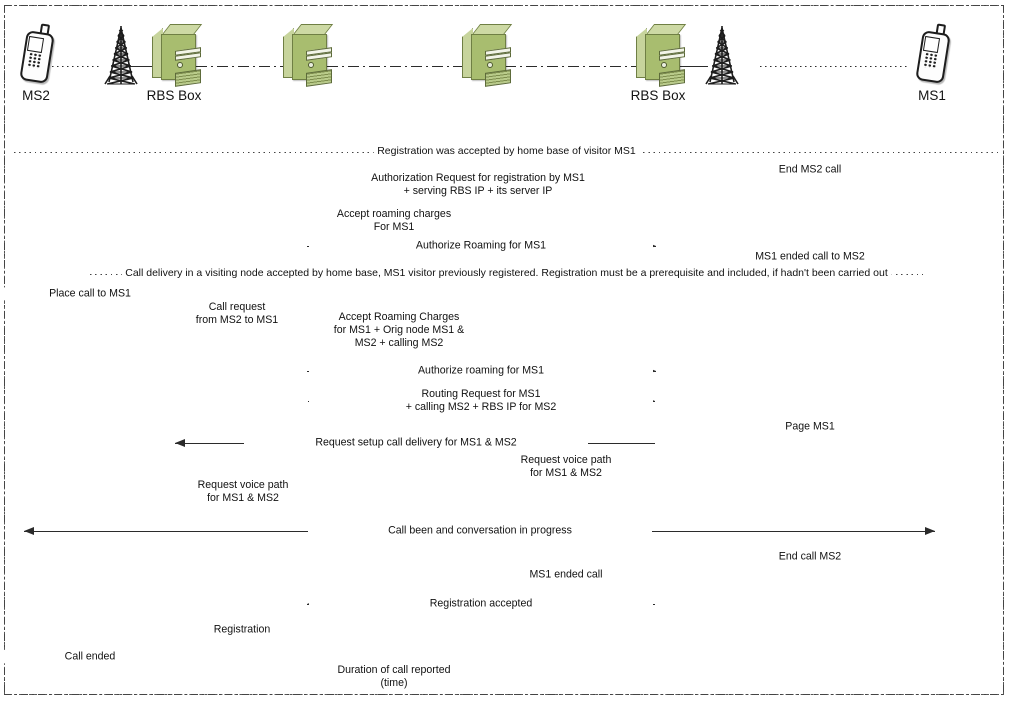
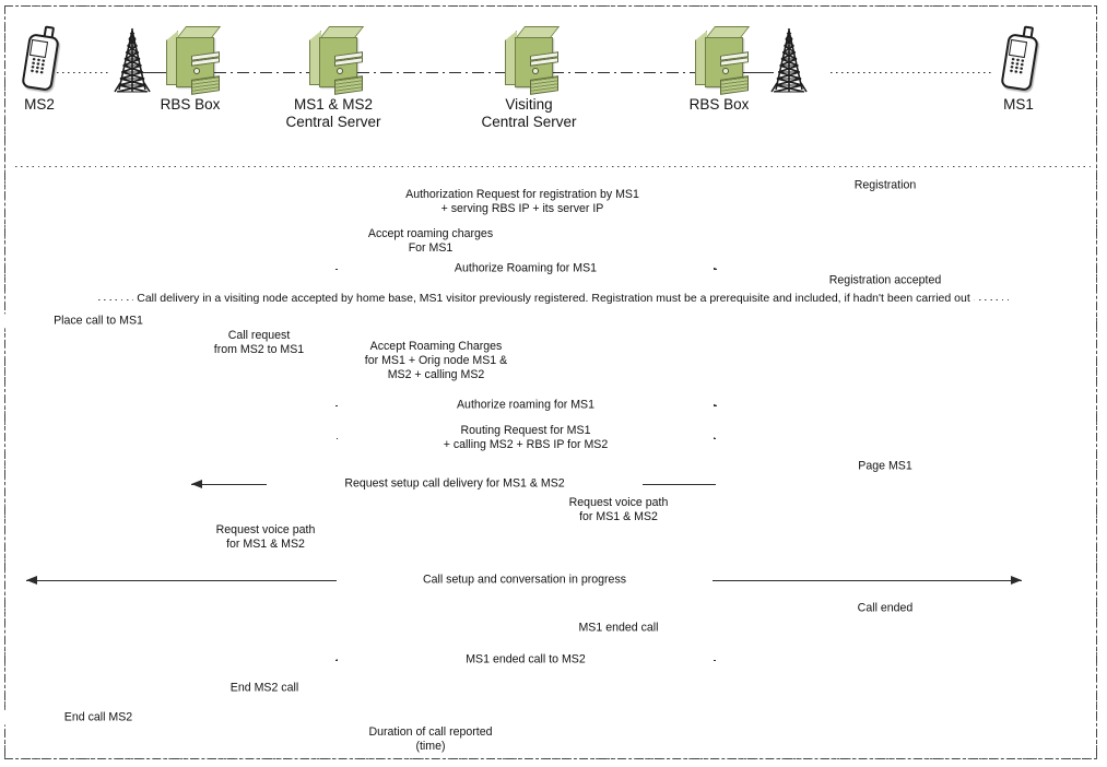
  MS2
  RBS Box
+ MS1 & MS2
+ Central Server
+ Visiting Central Server
  RBS Box
  MS1
- Registration was accepted by home base of visitor MS1
  Call delivery in a visiting node accepted by home base, MS1 visitor previously registered. Registration must be a prerequisite and included, if hadn't been carried out
- End MS2 call
+ Registration
  Authorization Request for registration by MS1
  + serving RBS IP + its server IP
  Accept roaming charges
  For MS1
  Authorize Roaming for MS1
- MS1 ended call to MS2
+ Registration accepted
  Place call to MS1
  Call request
  from MS2 to MS1
  Accept Roaming Charges
  for MS1 + Orig node MS1 &
  MS2 + calling MS2
  Authorize roaming for MS1
  Routing Request for MS1
  + calling MS2 + RBS IP for MS2
  Page MS1
  Request setup call delivery for MS1 & MS2
  Request voice path
  for MS1 & MS2
  Request voice path
  for MS1 & MS2
- Call been and conversation in progress
+ Call setup and conversation in progress
- End call MS2
+ Call ended
  MS1 ended call
- Registration accepted
+ MS1 ended call to MS2
- Registration
+ End MS2 call
- Call ended
+ End call MS2
  Duration of call reported
  (time)
